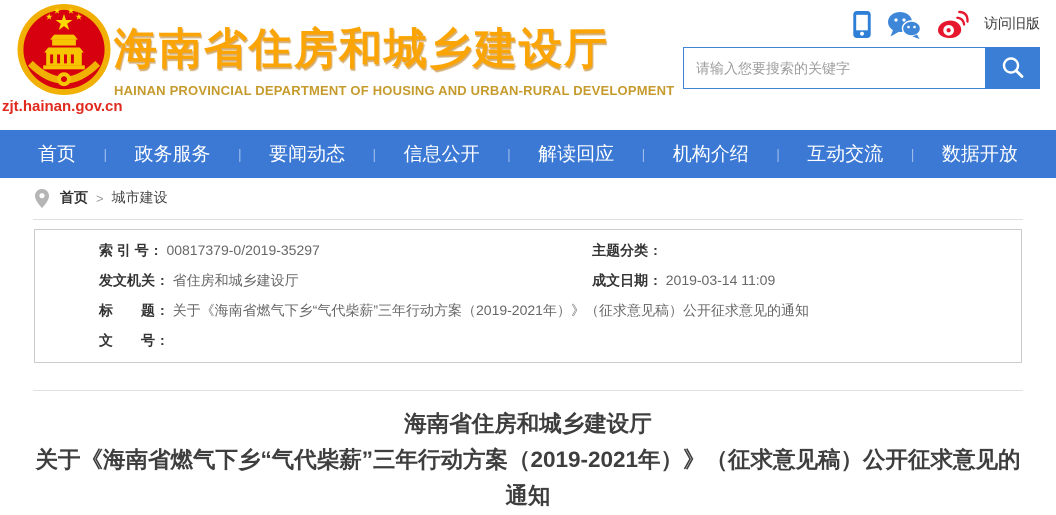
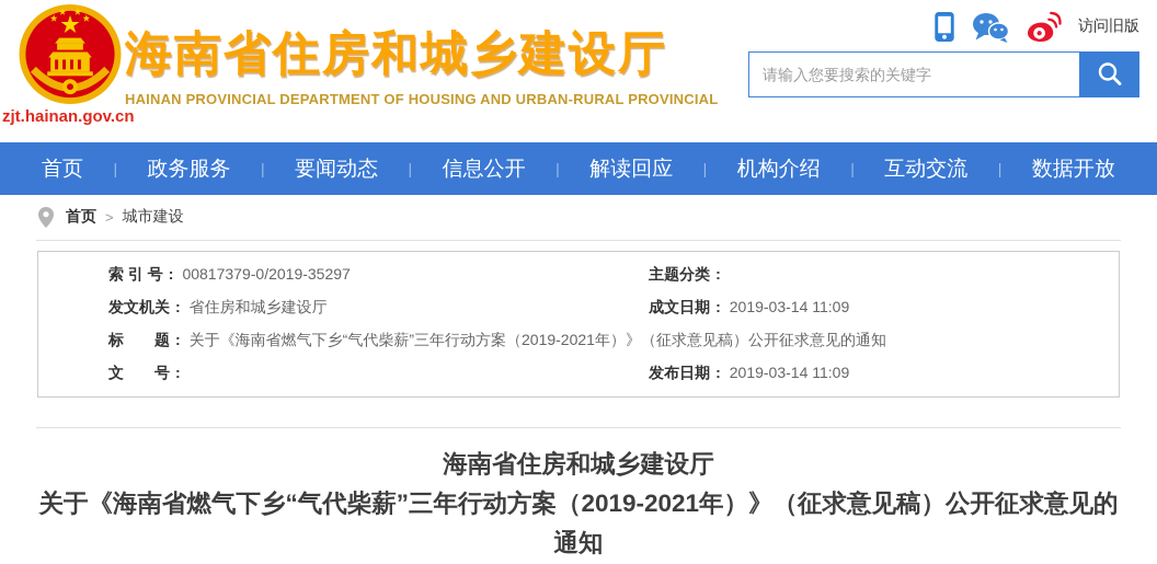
  zjt.hainan.gov.cn
  海南省住房和城乡建设厅
- HAINAN PROVINCIAL DEPARTMENT OF HOUSING AND URBAN-RURAL DEVELOPMENT
+ HAINAN PROVINCIAL DEPARTMENT OF HOUSING AND URBAN-RURAL PROVINCIAL
  访问旧版
  请输入您要搜索的关键字
  首页
  |
  政务服务
  |
  要闻动态
  |
  信息公开
  |
  解读回应
  |
  机构介绍
  |
  互动交流
  |
  数据开放
  首页
  >
  城市建设
  索 引 号 : 00817379-0/2019-35297
  主题分类 :
  发文机关 : 省住房和城乡建设厅
  成文日期 : 2019-03-14 11:09
  标 题 : 关于《海南省燃气下乡“气代柴薪”三年行动方案（2019-2021年）》（征求意见稿）公开征求意见的通知
  文 号 :
+ 发布日期 : 2019-03-14 11:09
  海南省住房和城乡建设厅
  关于《海南省燃气下乡“气代柴薪”三年行动方案（2019-2021年）》（征求意见稿）公开征求意见的通知
